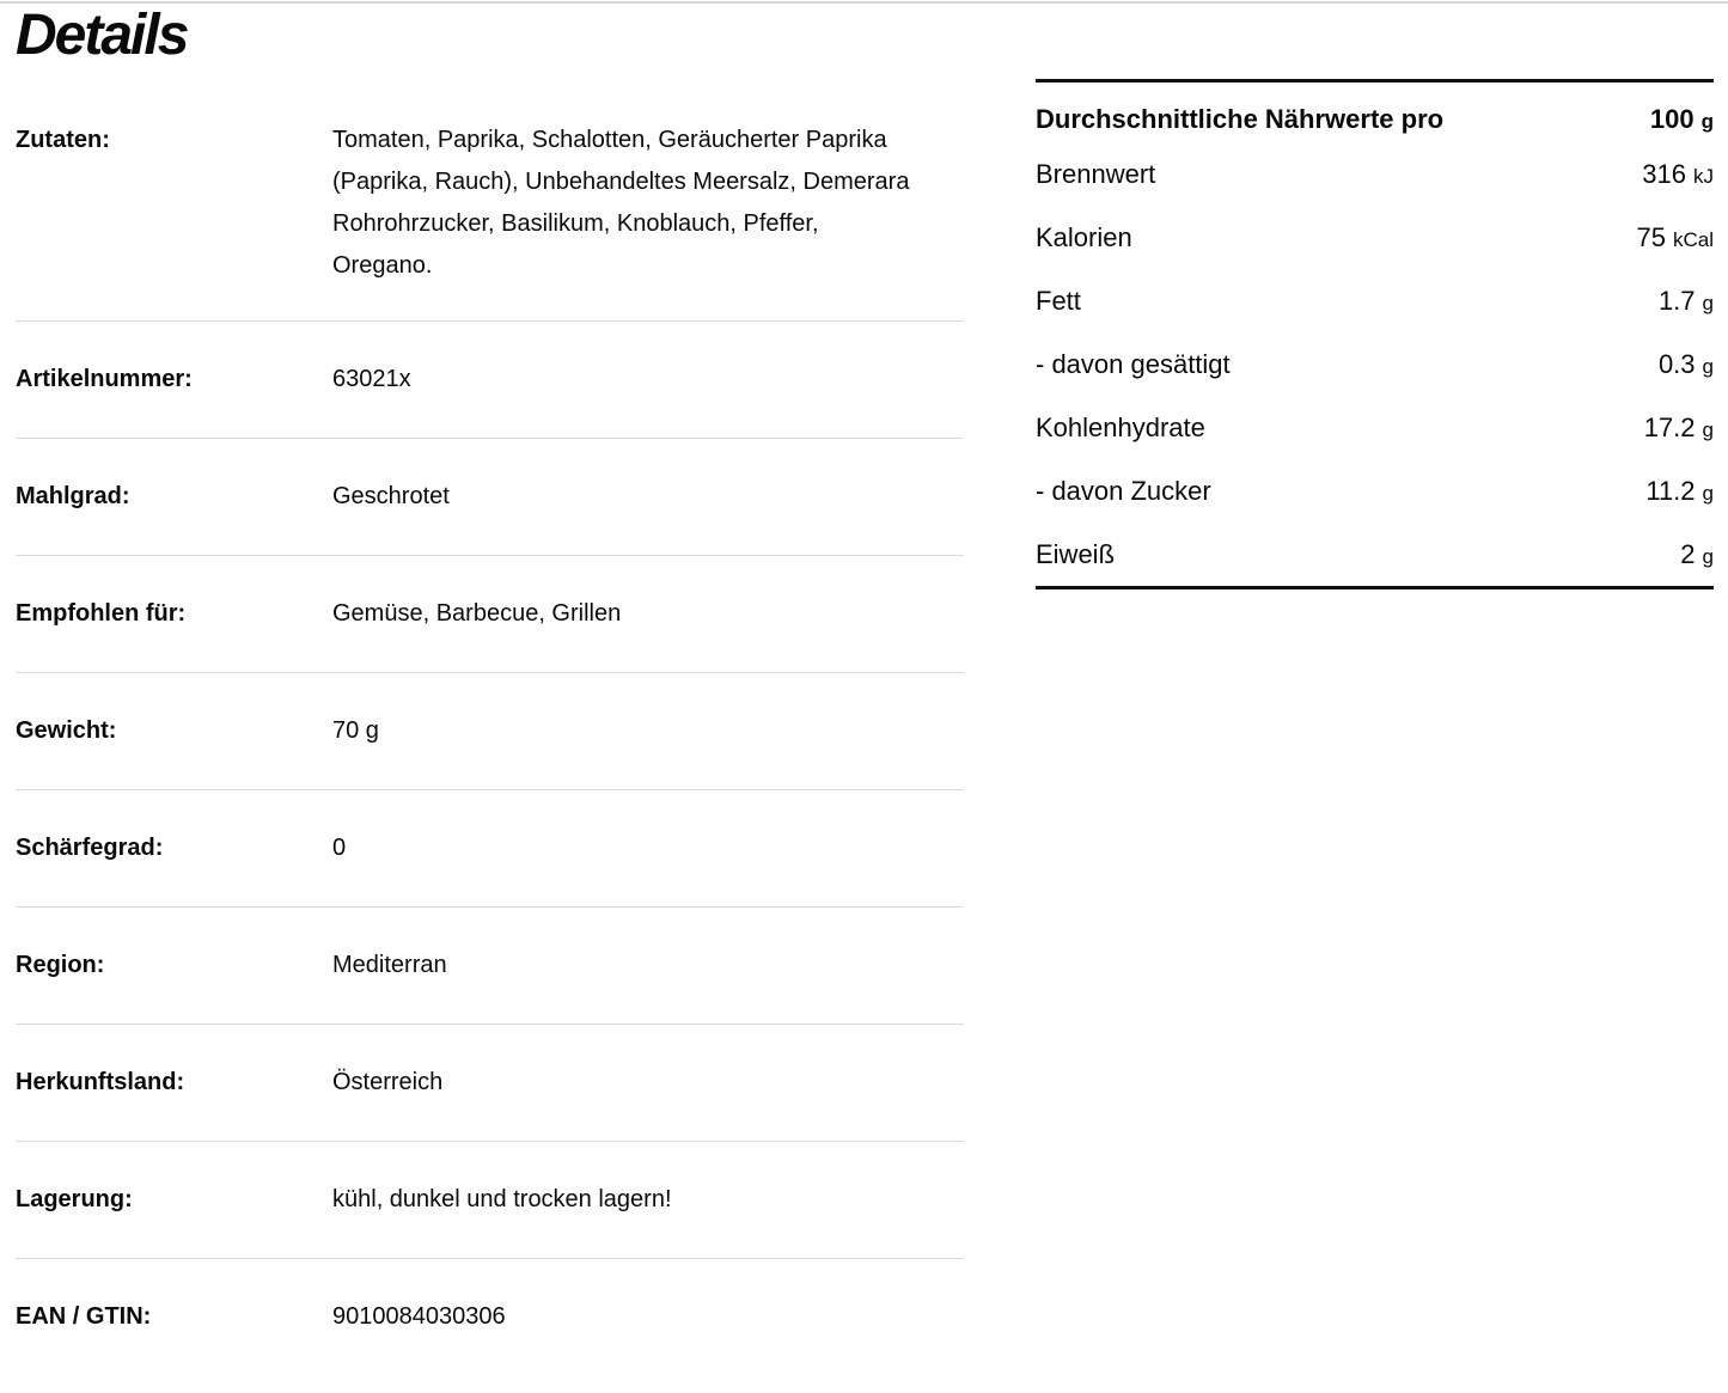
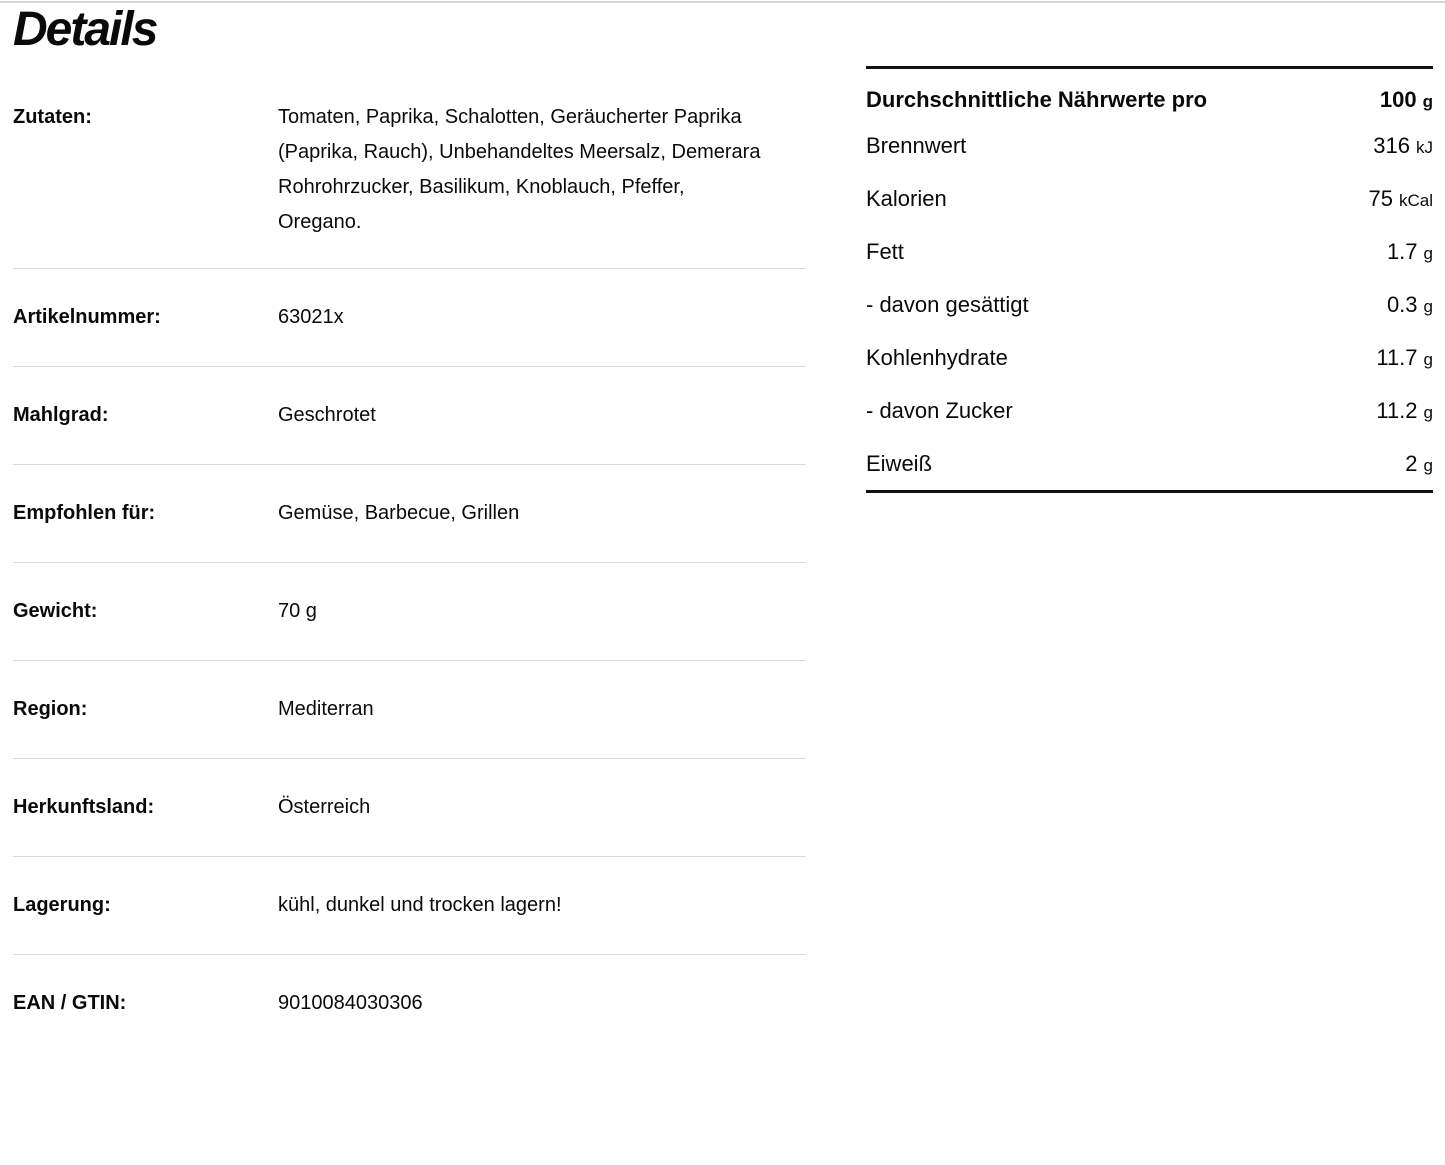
  Details
  Zutaten:
  Tomaten, Paprika, Schalotten, Geräucherter Paprika (Paprika, Rauch), Unbehandeltes Meersalz, Demerara Rohrohrzucker, Basilikum, Knoblauch, Pfeffer, Oregano.
  Artikelnummer:
  63021x
  Mahlgrad:
  Geschrotet
  Empfohlen für:
  Gemüse, Barbecue, Grillen
  Gewicht:
  70 g
- Schärfegrad:
- 0
  Region:
  Mediterran
  Herkunftsland:
  Österreich
  Lagerung:
  kühl, dunkel und trocken lagern!
  EAN / GTIN:
  9010084030306
  Durchschnittliche Nährwerte pro
  100 g
  Brennwert
  316 kJ
  Kalorien
  75 kCal
  Fett
  1.7 g
  - davon gesättigt
  0.3 g
  Kohlenhydrate
- 17.2 g
+ 11.7 g
  - davon Zucker
  11.2 g
  Eiweiß
  2 g
